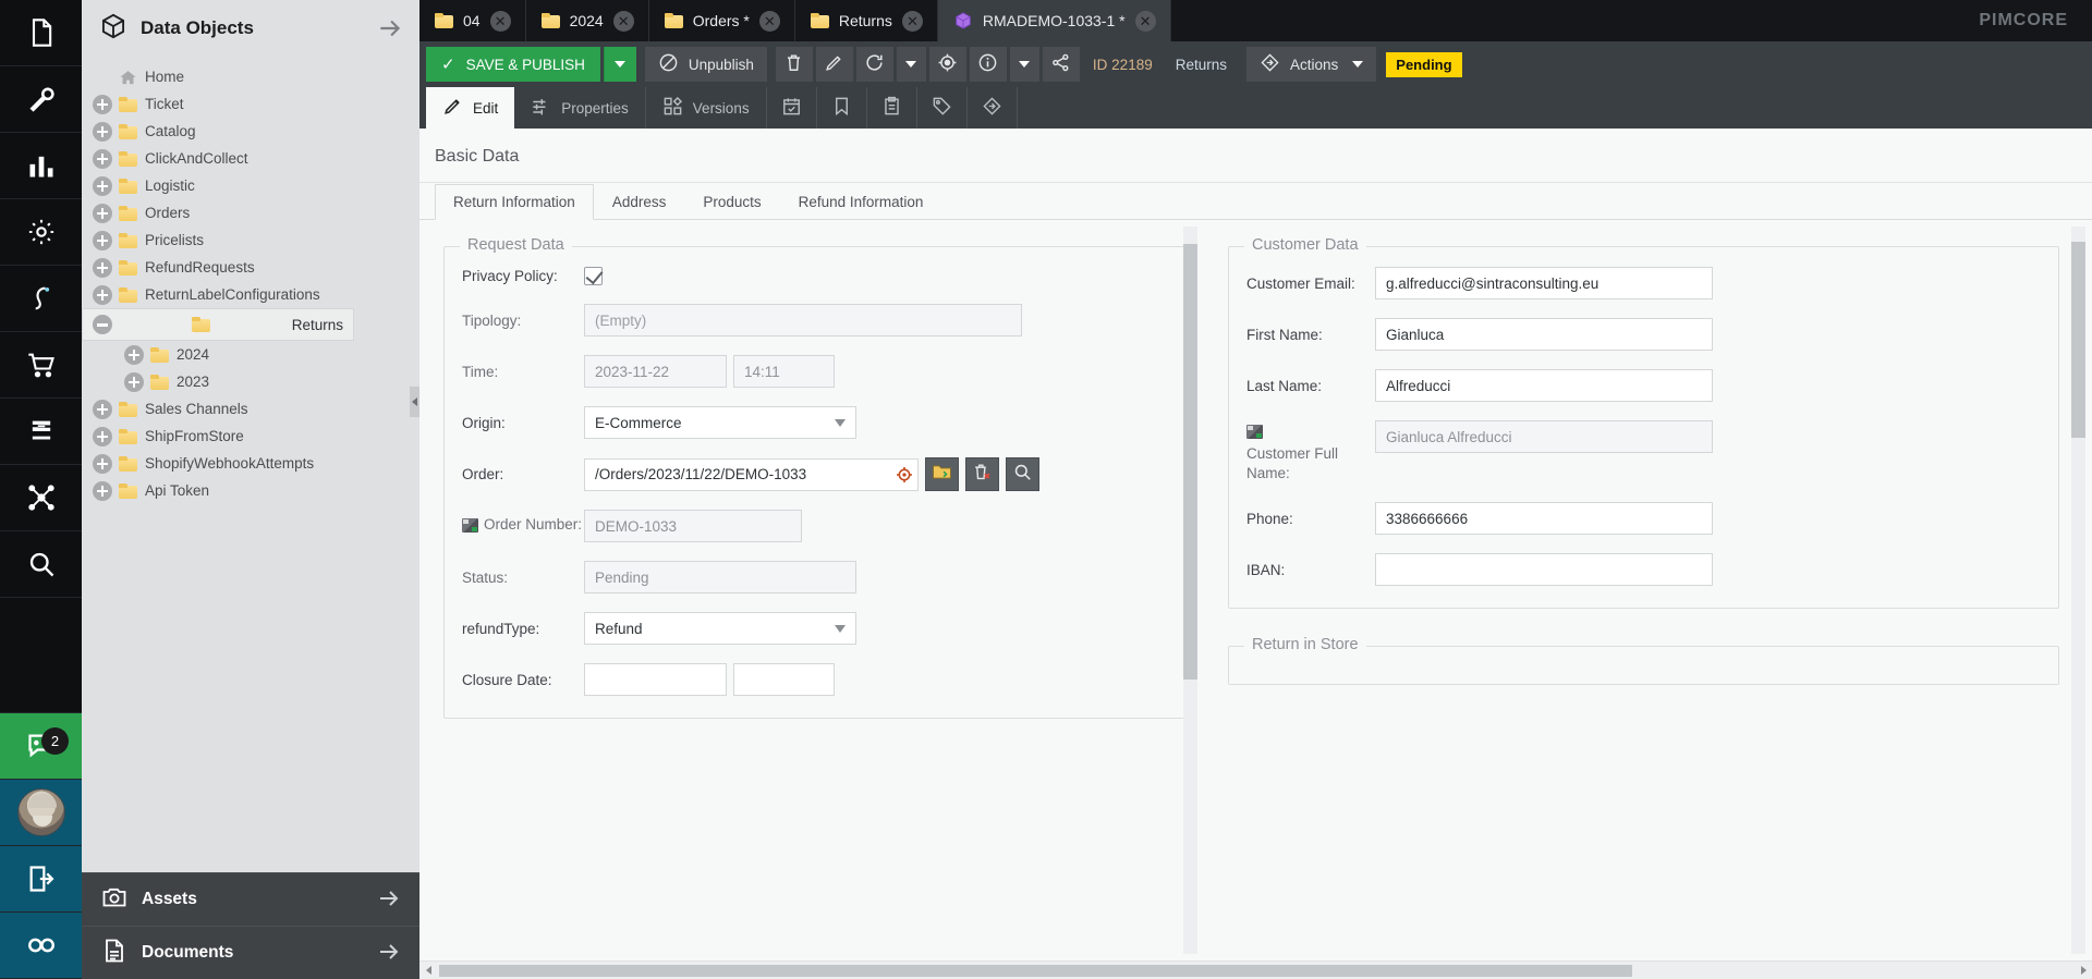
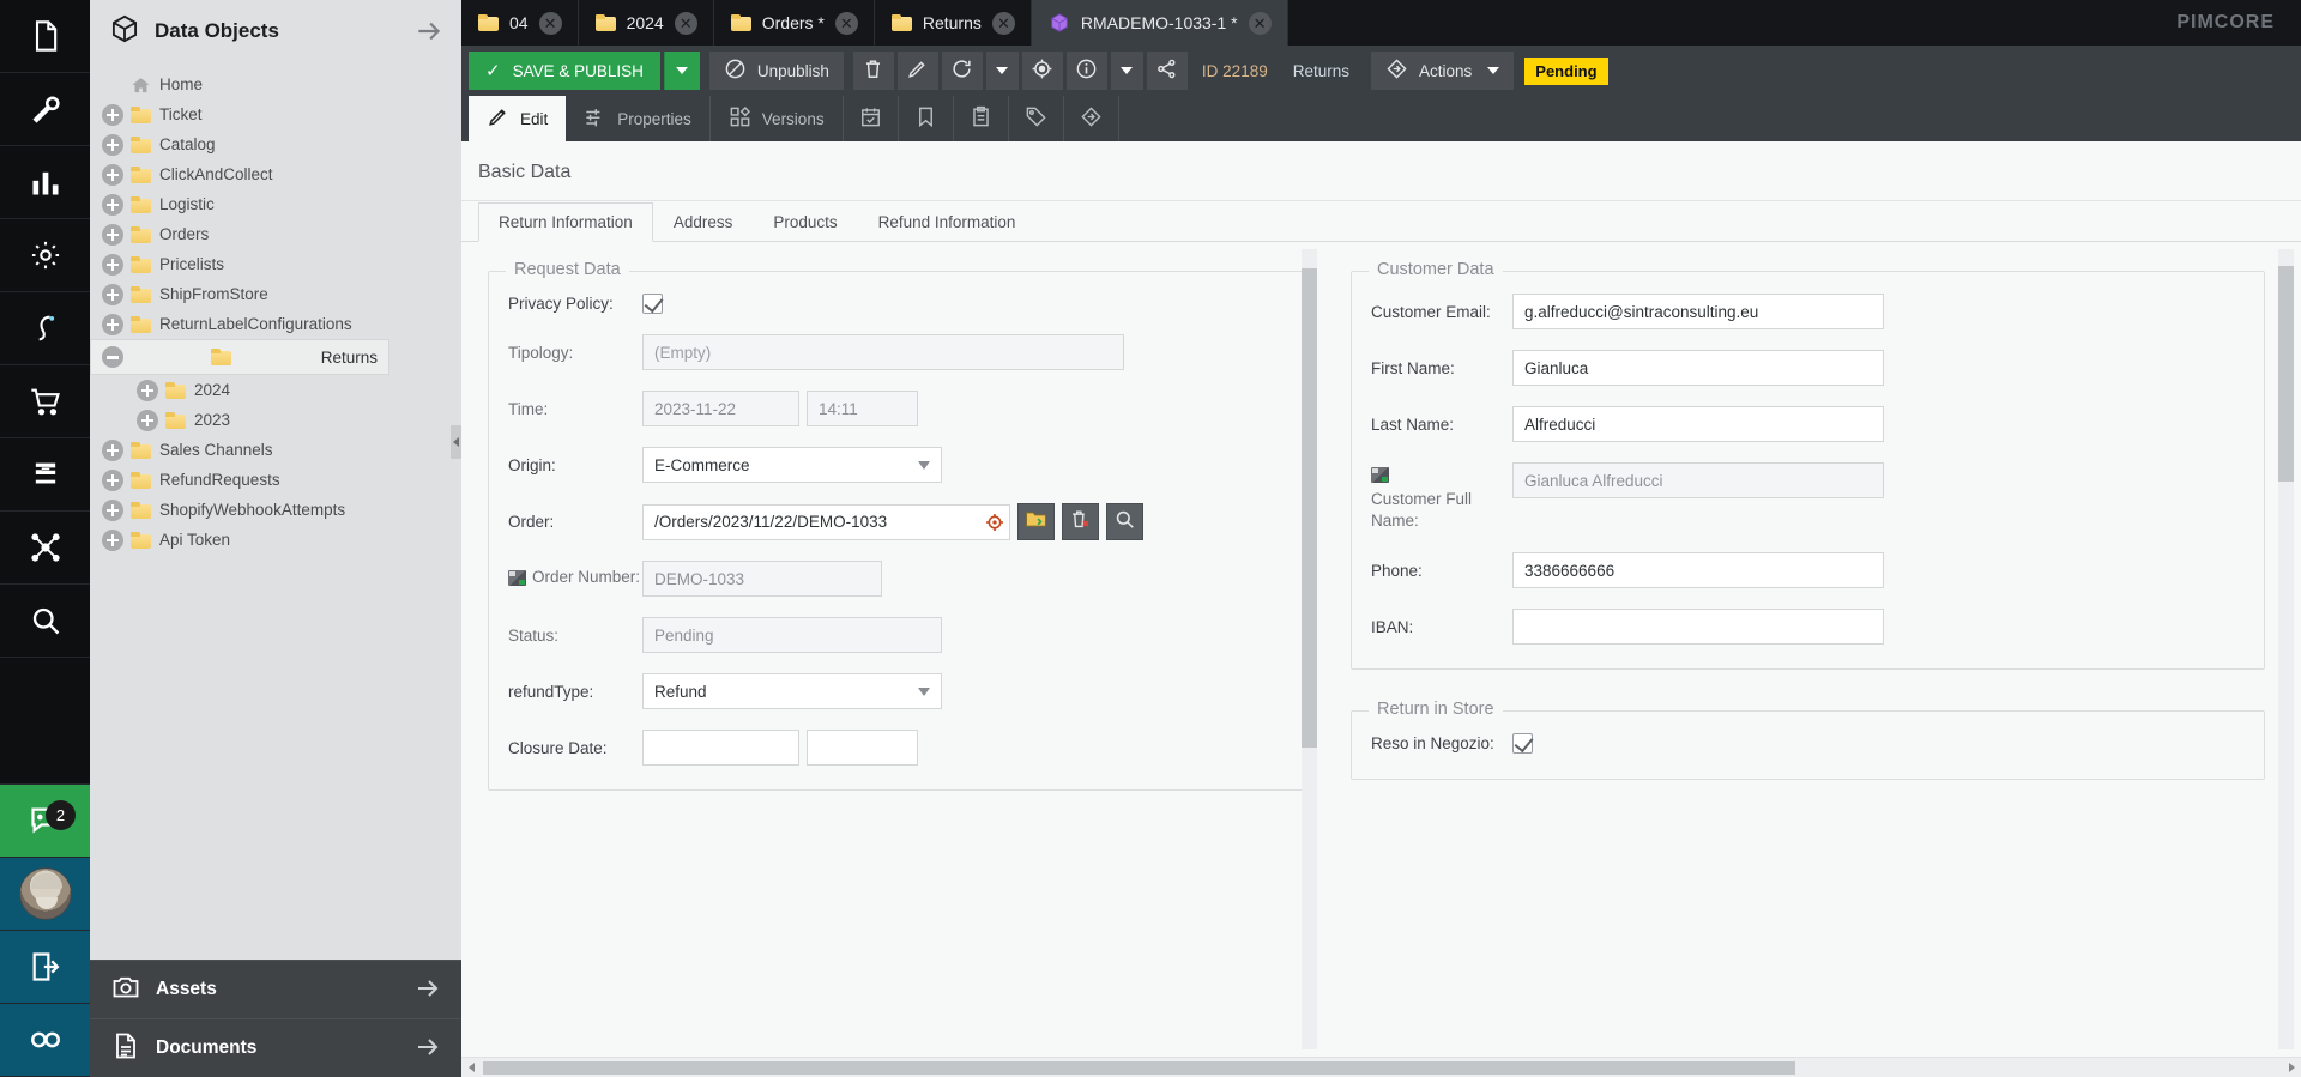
  2
  Data Objects
  Home
  Ticket
  Catalog
  ClickAndCollect
  Logistic
  Orders
  Pricelists
- RefundRequests
+ ShipFromStore
  ReturnLabelConfigurations
  Returns
  2024
  2023
  Sales Channels
- ShipFromStore
+ RefundRequests
  ShopifyWebhookAttempts
  Api Token
  Assets
  Documents
  04
  ✕
  2024
  ✕
  Orders *
  ✕
  Returns
  ✕
  RMADEMO-1033-1 *
  ✕
  PIMCORE
  ✓
  SAVE & PUBLISH
  Unpublish
  ID 22189
  Returns
  Actions
  Pending
  Edit
  Properties
  Versions
  Basic Data
  Return Information
  Address
  Products
  Refund Information
  Request Data
  Privacy Policy:
  Tipology:
  (Empty)
  Time:
  2023-11-22
  14:11
  Origin:
  E-Commerce
  Order:
  /Orders/2023/11/22/DEMO-1033
  Order Number:
  DEMO-1033
  Status:
  Pending
  refundType:
  Refund
  Closure Date:
  Customer Data
  Customer Email:
  g.alfreducci@sintraconsulting.eu
  First Name:
  Gianluca
  Last Name:
  Alfreducci
  Customer Full Name:
  Gianluca Alfreducci
  Phone:
  3386666666
  IBAN:
  Return in Store
+ Reso in Negozio:
